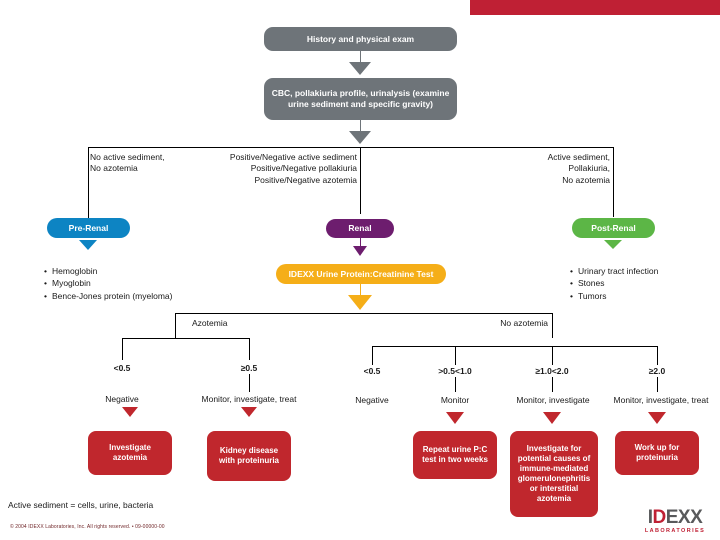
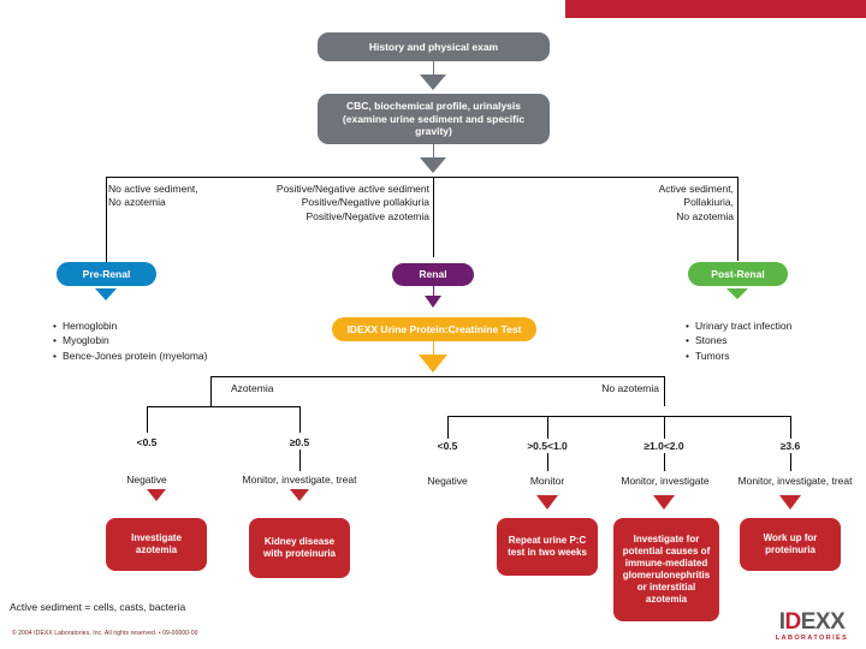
  History and physical exam
- CBC, pollakiuria profile, urinalysis (examine urine sediment and specific gravity)
+ CBC, biochemical profile, urinalysis (examine urine sediment and specific gravity)
  No active sediment,
  No azotemia
  Positive/Negative active sediment
  Positive/Negative pollakiuria
  Positive/Negative azotemia
  Active sediment,
  Pollakiuria,
  No azotemia
  Pre-Renal
  Renal
  Post-Renal
  Hemoglobin
  Myoglobin
  Bence-Jones protein (myeloma)
  Urinary tract infection
  Stones
  Tumors
  IDEXX Urine Protein:Creatinine Test
  Azotemia
  No azotemia
  <0.5
  ≥0.5
  Negative
  Monitor, investigate, treat
  Investigate azotemia
  Kidney disease with proteinuria
  <0.5
  >0.5<1.0
  ≥1.0<2.0
- ≥2.0
+ ≥3.6
  Negative
  Monitor
  Monitor, investigate
  Monitor, investigate, treat
  Repeat urine P:C test in two weeks
  Investigate for potential causes of immune-mediated glomerulonephritis or interstitial azotemia
  Work up for proteinuria
- Active sediment = cells, urine, bacteria
+ Active sediment = cells, casts, bacteria
  IDEXX
